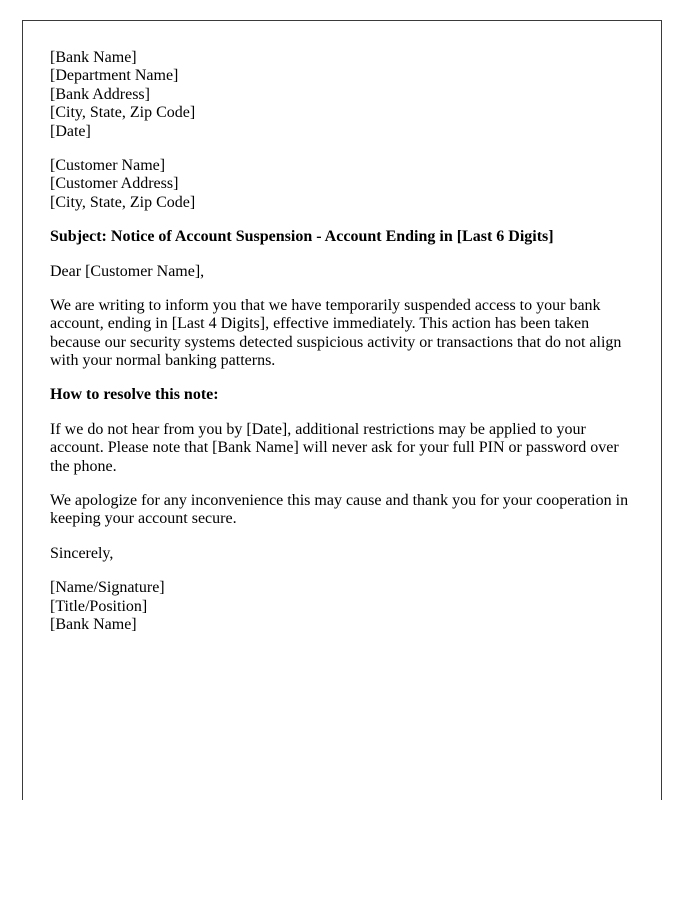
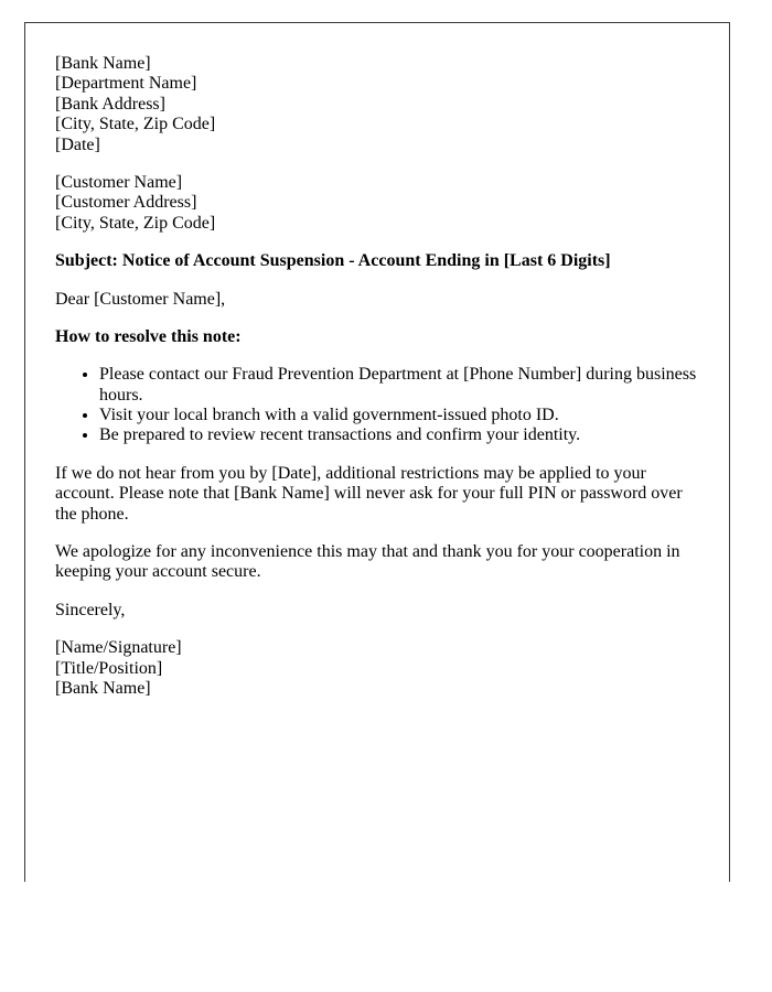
  [Bank Name]
  [Department Name]
  [Bank Address]
  [City, State, Zip Code]
  [Date]
  [Customer Name]
  [Customer Address]
  [City, State, Zip Code]
  Subject: Notice of Account Suspension - Account Ending in [Last 6 Digits]
  Dear [Customer Name],
- We are writing to inform you that we have temporarily suspended access to your bank account, ending in [Last 4 Digits], effective immediately. This action has been taken because our security systems detected suspicious activity or transactions that do not align with your normal banking patterns.
  How to resolve this note:
+ Please contact our Fraud Prevention Department at [Phone Number] during business hours.
+ Visit your local branch with a valid government-issued photo ID.
+ Be prepared to review recent transactions and confirm your identity.
  If we do not hear from you by [Date], additional restrictions may be applied to your account. Please note that [Bank Name] will never ask for your full PIN or password over the phone.
- We apologize for any inconvenience this may cause and thank you for your cooperation in keeping your account secure.
+ We apologize for any inconvenience this may that and thank you for your cooperation in keeping your account secure.
  Sincerely,
  [Name/Signature]
  [Title/Position]
  [Bank Name]
